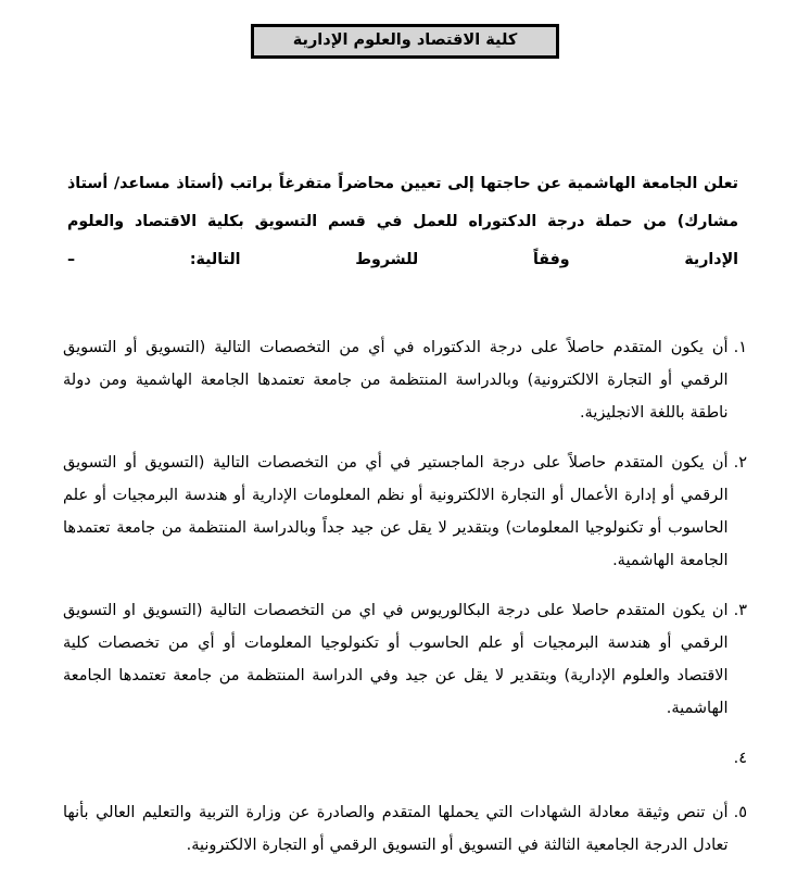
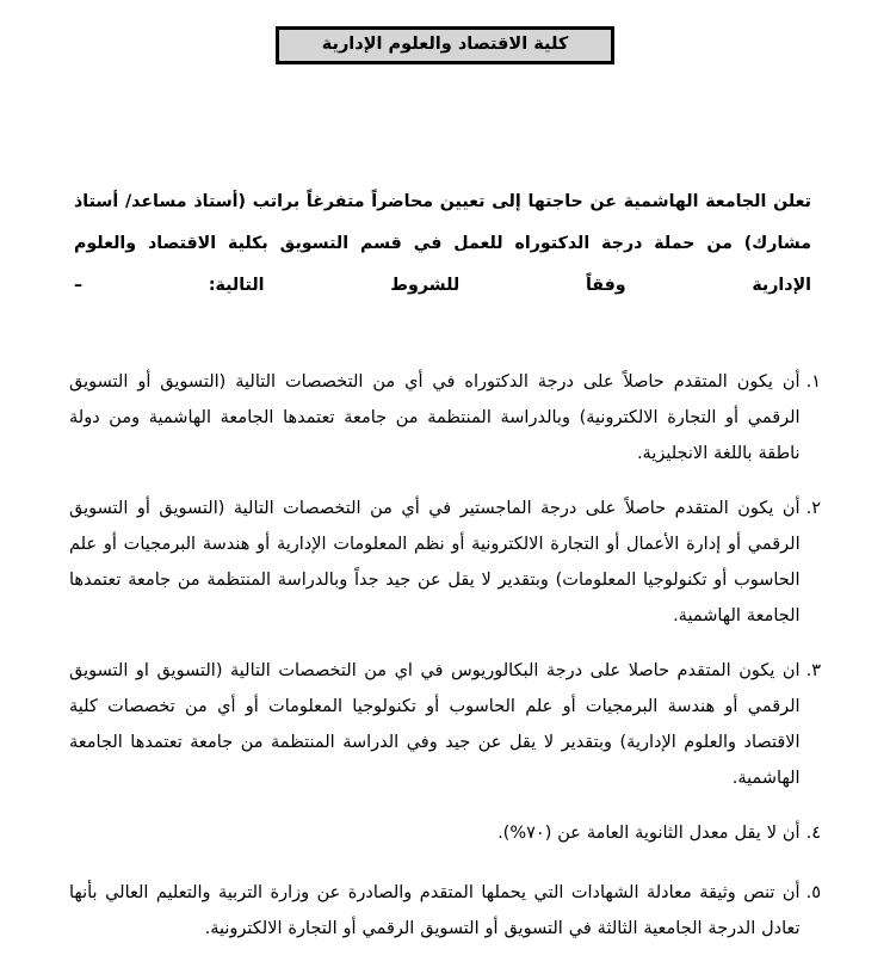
  كلية الاقتصاد والعلوم الإدارية
  تعلن الجامعة الهاشمية عن حاجتها إلى تعيين محاضراً متفرغاً براتب (أستاذ مساعد/ أستاذ مشارك) من حملة درجة الدكتوراه للعمل في قسم التسويق بكلية الاقتصاد والعلوم الإدارية وفقاً للشروط التالية: –
  ١.
  أن يكون المتقدم حاصلاً على درجة الدكتوراه في أي من التخصصات التالية (التسويق أو التسويق الرقمي أو التجارة الالكترونية) وبالدراسة المنتظمة من جامعة تعتمدها الجامعة الهاشمية ومن دولة ناطقة باللغة الانجليزية.
  ٢.
  أن يكون المتقدم حاصلاً على درجة الماجستير في أي من التخصصات التالية (التسويق أو التسويق الرقمي أو إدارة الأعمال أو التجارة الالكترونية أو نظم المعلومات الإدارية أو هندسة البرمجيات أو علم الحاسوب أو تكنولوجيا المعلومات) وبتقدير لا يقل عن جيد جداً وبالدراسة المنتظمة من جامعة تعتمدها الجامعة الهاشمية.
  ٣.
  ان يكون المتقدم حاصلا على درجة البكالوريوس في اي من التخصصات التالية (التسويق او التسويق الرقمي أو هندسة البرمجيات أو علم الحاسوب أو تكنولوجيا المعلومات أو أي من تخصصات كلية الاقتصاد والعلوم الإدارية) وبتقدير لا يقل عن جيد وفي الدراسة المنتظمة من جامعة تعتمدها الجامعة الهاشمية.
  ٤.
+ أن لا يقل معدل الثانوية العامة عن (٧٠%).
  ٥.
  أن تنص وثيقة معادلة الشهادات التي يحملها المتقدم والصادرة عن وزارة التربية والتعليم العالي بأنها تعادل الدرجة الجامعية الثالثة في التسويق أو التسويق الرقمي أو التجارة الالكترونية.
